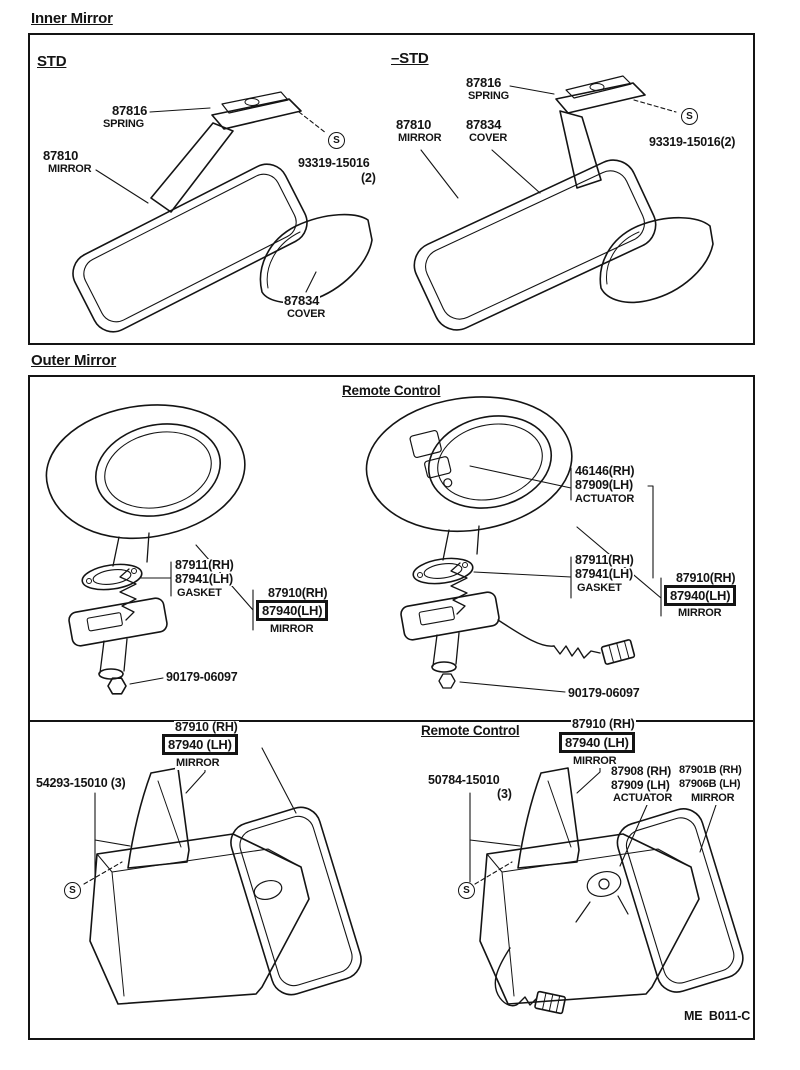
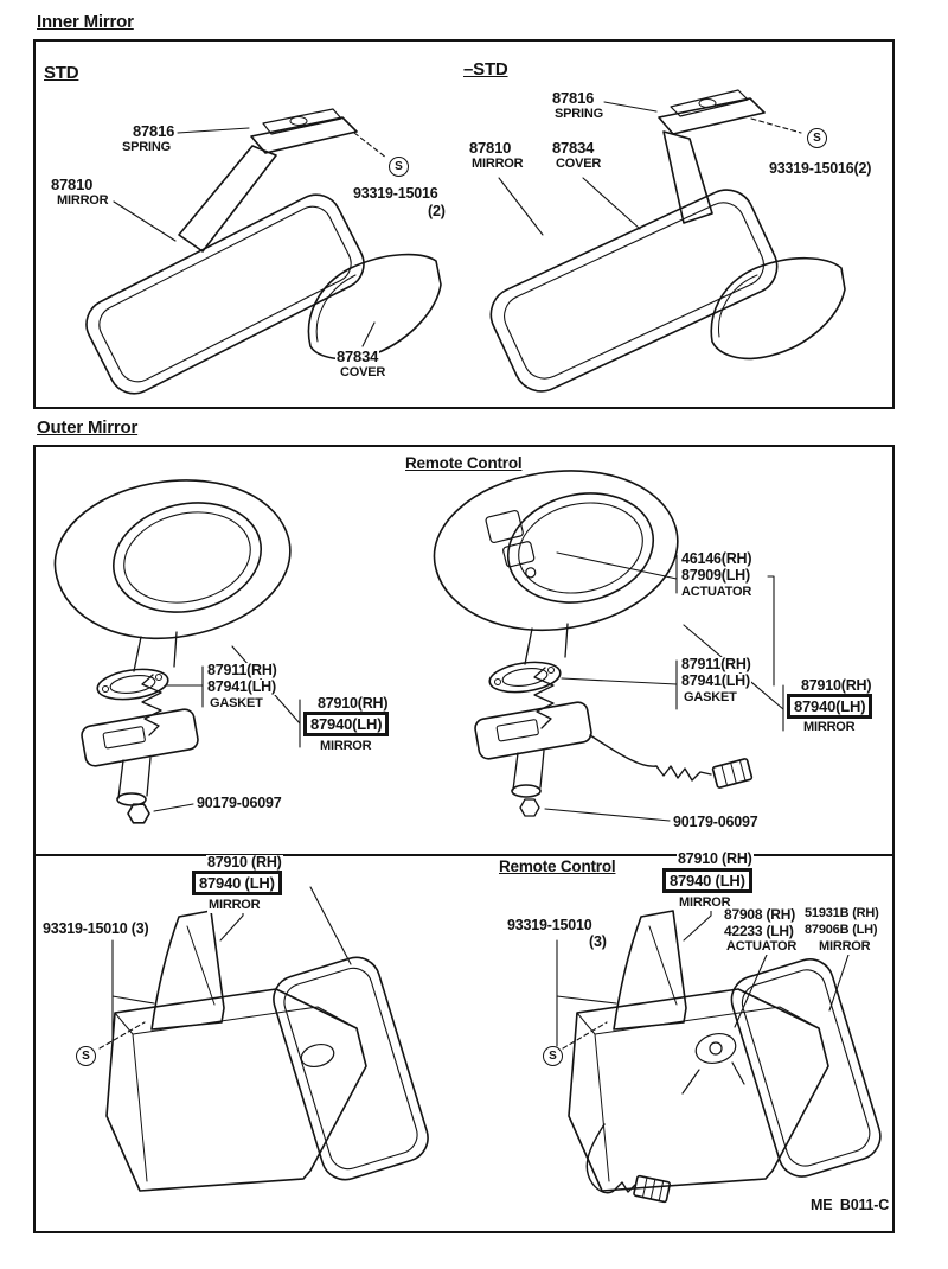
  Inner Mirror
  STD
  –STD
  87816
  SPRING
  87810
  MIRROR
  S
  93319-15016
  (2)
  87834
  COVER
  87816
  SPRING
  87810
  MIRROR
  87834
  COVER
  S
  93319-15016(2)
  Outer Mirror
  Remote Control
  87911(RH)
  87941(LH)
  GASKET
  87910(RH)
  87940(LH)
  MIRROR
  90179-06097
  46146(RH)
  87909(LH)
  ACTUATOR
  87911(RH)
  87941(LH)
  GASKET
  87910(RH)
  87940(LH)
  MIRROR
  90179-06097
  87910 (RH)
  87940 (LH)
  MIRROR
- 54293-15010 (3)
+ 93319-15010 (3)
  S
  Remote Control
  87910 (RH)
  87940 (LH)
  MIRROR
- 50784-15010
+ 93319-15010
  (3)
  87908 (RH)
- 87909 (LH)
+ 42233 (LH)
  ACTUATOR
- 87901B (RH)
+ 51931B (RH)
  87906B (LH)
  MIRROR
  S
  ME B011-C
